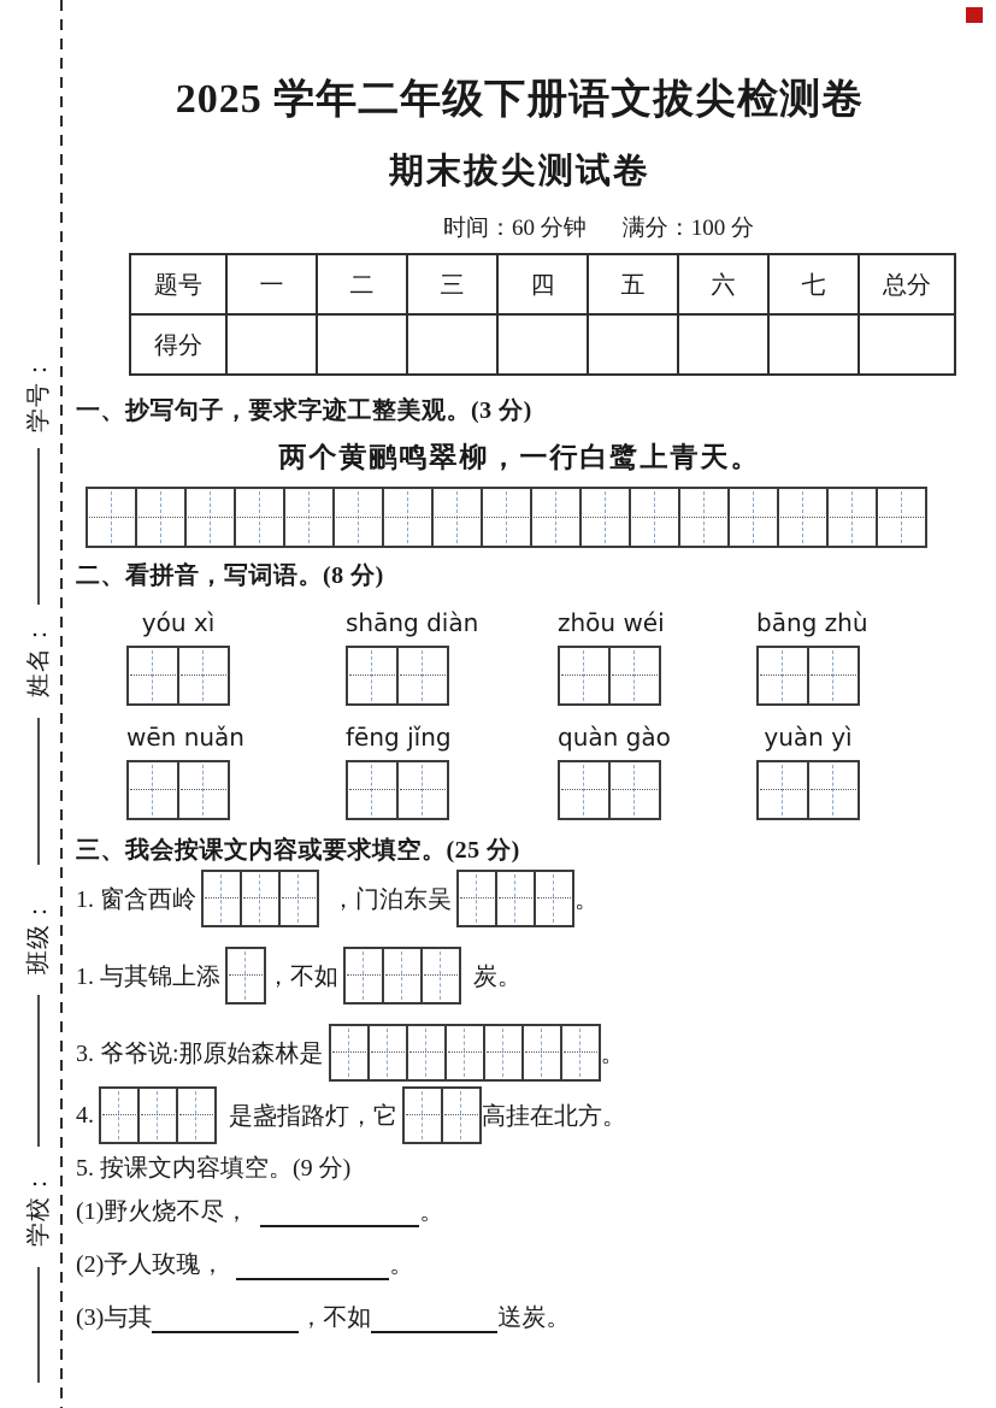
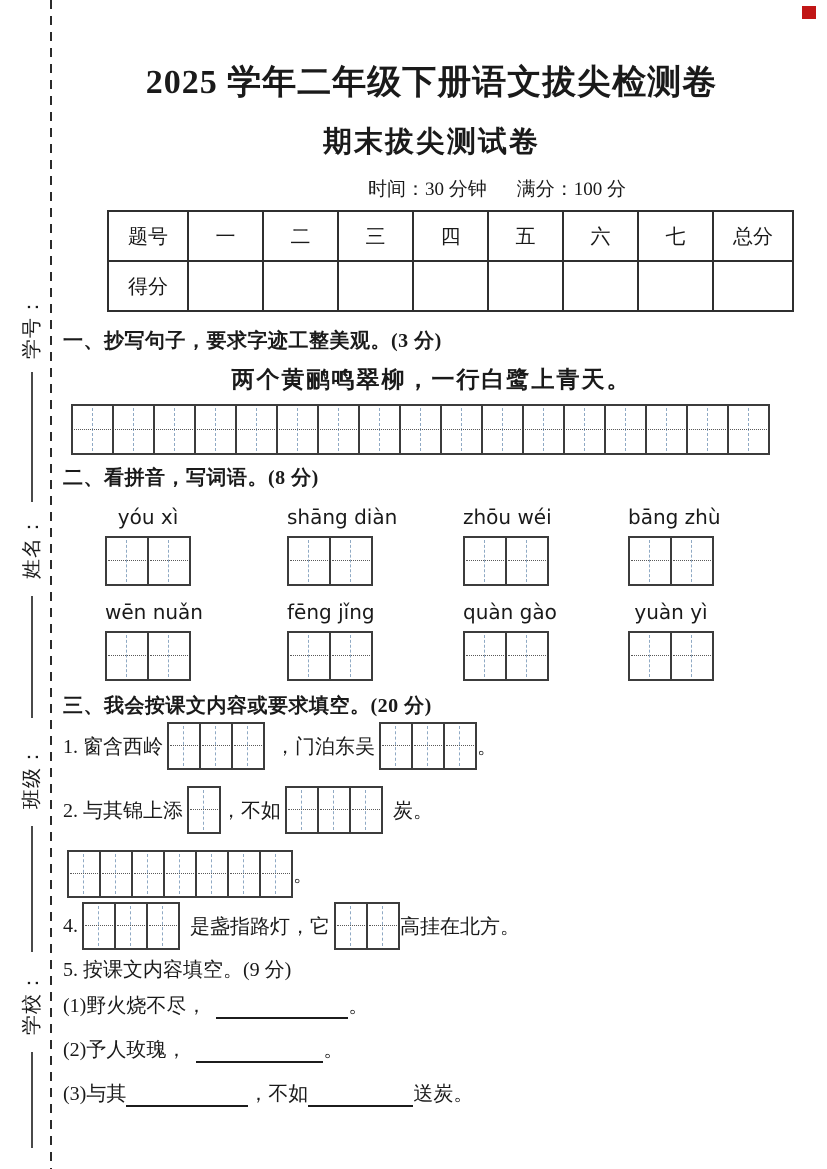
  2025 学年二年级下册语文拔尖检测卷
  期末拔尖测试卷
- 时间：60 分钟
+ 时间：30 分钟
  满分：100 分
  题号	一	二	三	四	五	六	七	总分
  得分
  一、抄写句子，要求字迹工整美观。(3 分)
  两个黄鹂鸣翠柳，一行白鹭上青天。
  二、看拼音，写词语。(8 分)
  yóu xì
  shāng diàn
  zhōu wéi
  bāng zhù
  wēn nuǎn
  fēng jǐng
  quàn gào
  yuàn yì
- 三、我会按课文内容或要求填空。(25 分)
+ 三、我会按课文内容或要求填空。(20 分)
  1. 窗含西岭
  ，门泊东吴
  。
- 1. 与其锦上添
+ 2. 与其锦上添
  ，不如
  炭。
- 3. 爷爷说:那原始森林是
  。
  4.
  是盏指路灯，它
  高挂在北方。
  5. 按课文内容填空。(9 分)
  (1)野火烧不尽，
  。
  (2)予人玫瑰，
  。
  (3)与其
  ，不如
  送炭。
